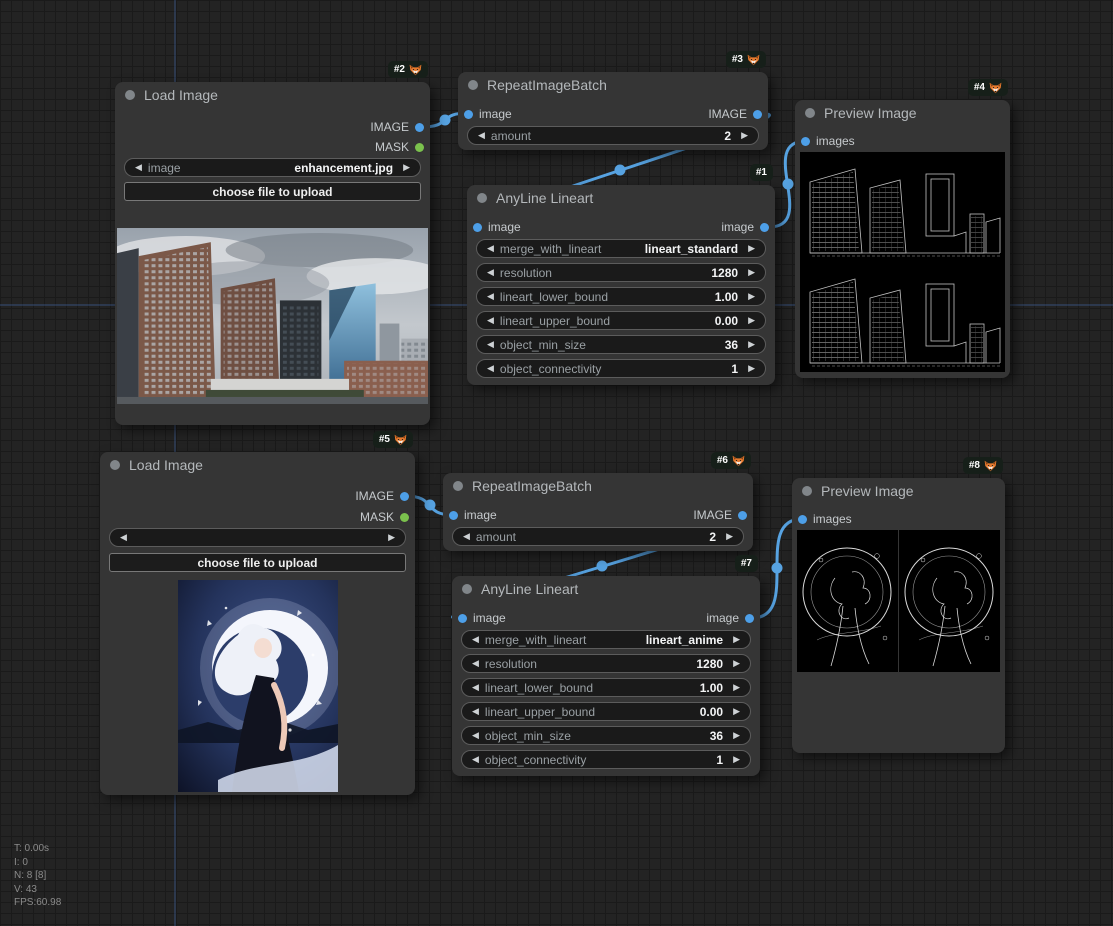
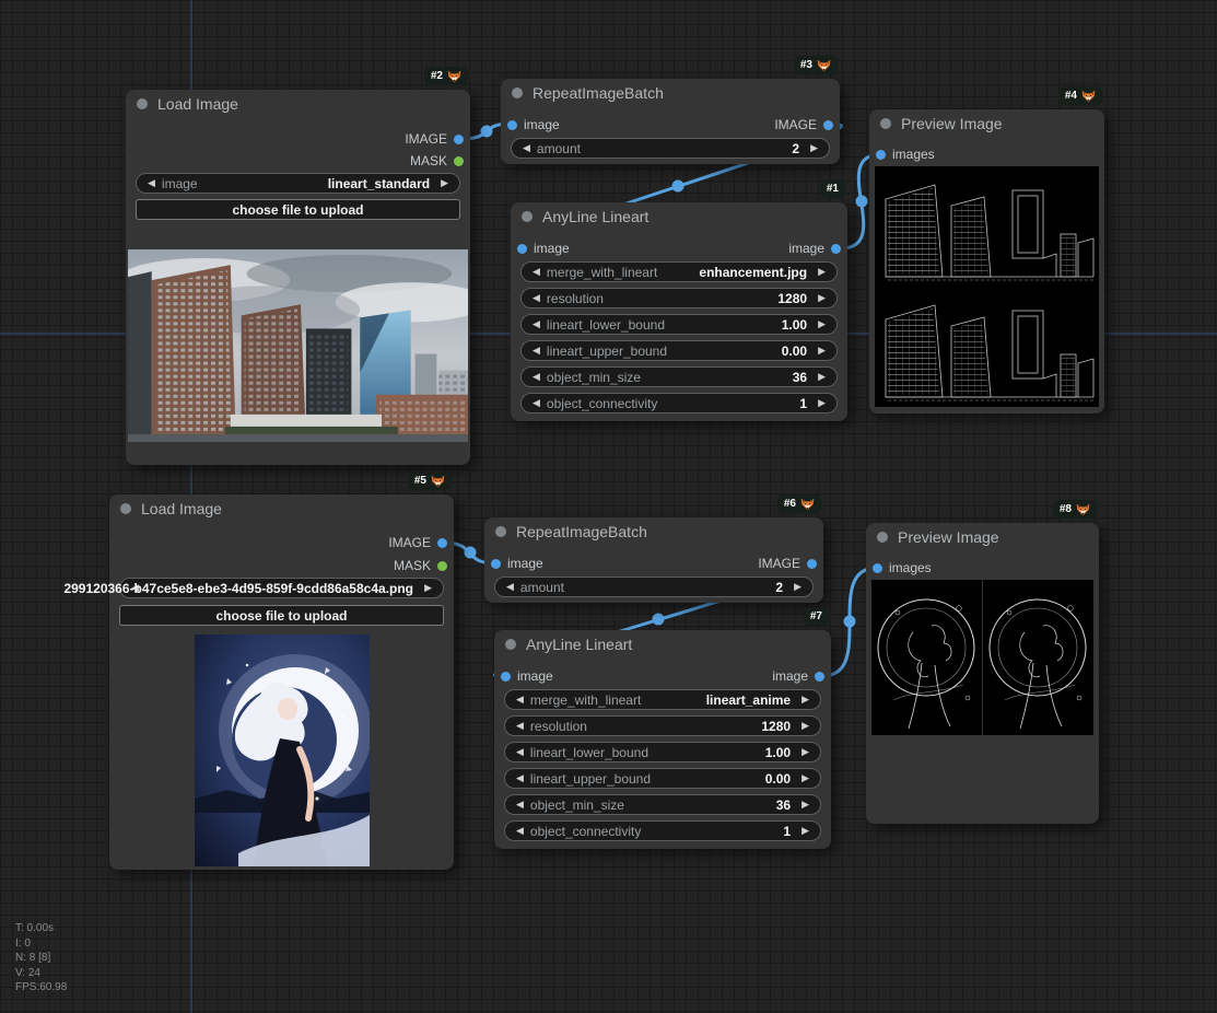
  #2
  Load Image
  IMAGE
  MASK
  ◀
  image
- enhancement.jpg
+ lineart_standard
  ▶
  choose file to upload
  #3
  RepeatImageBatch
  image
  IMAGE
  ◀
  amount
  2
  ▶
  #1
  AnyLine Lineart
  image
  image
  ◀
  merge_with_lineart
- lineart_standard
+ enhancement.jpg
  ▶
  ◀
  resolution
  1280
  ▶
  ◀
  lineart_lower_bound
  1.00
  ▶
  ◀
  lineart_upper_bound
  0.00
  ▶
  ◀
  object_min_size
  36
  ▶
  ◀
  object_connectivity
  1
  ▶
  #4
  Preview Image
  images
  #5
  Load Image
  IMAGE
  MASK
  ◀
+ 299120366-b47ce5e8-ebe3-4d95-859f-9cdd86a58c4a.png
  ▶
  choose file to upload
  #6
  RepeatImageBatch
  image
  IMAGE
  ◀
  amount
  2
  ▶
  #7
  AnyLine Lineart
  image
  image
  ◀
  merge_with_lineart
  lineart_anime
  ▶
  ◀
  resolution
  1280
  ▶
  ◀
  lineart_lower_bound
  1.00
  ▶
  ◀
  lineart_upper_bound
  0.00
  ▶
  ◀
  object_min_size
  36
  ▶
  ◀
  object_connectivity
  1
  ▶
  #8
  Preview Image
  images
  T: 0.00s
  I: 0
  N: 8 [8]
- V: 43
+ V: 24
  FPS:60.98
